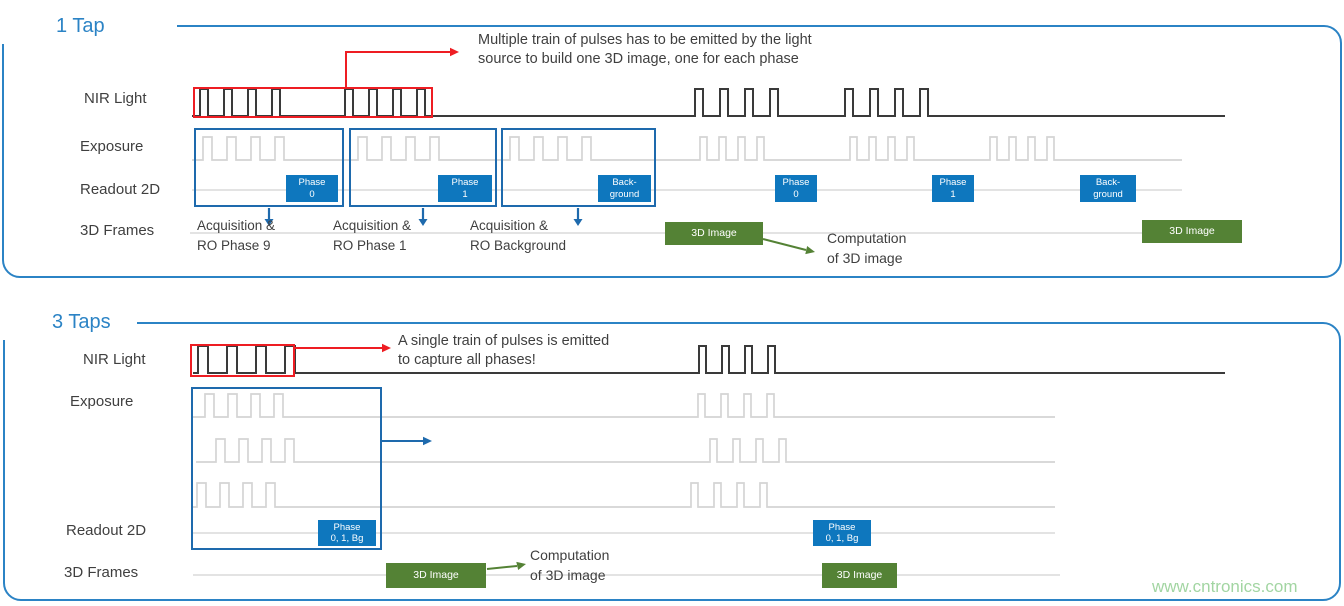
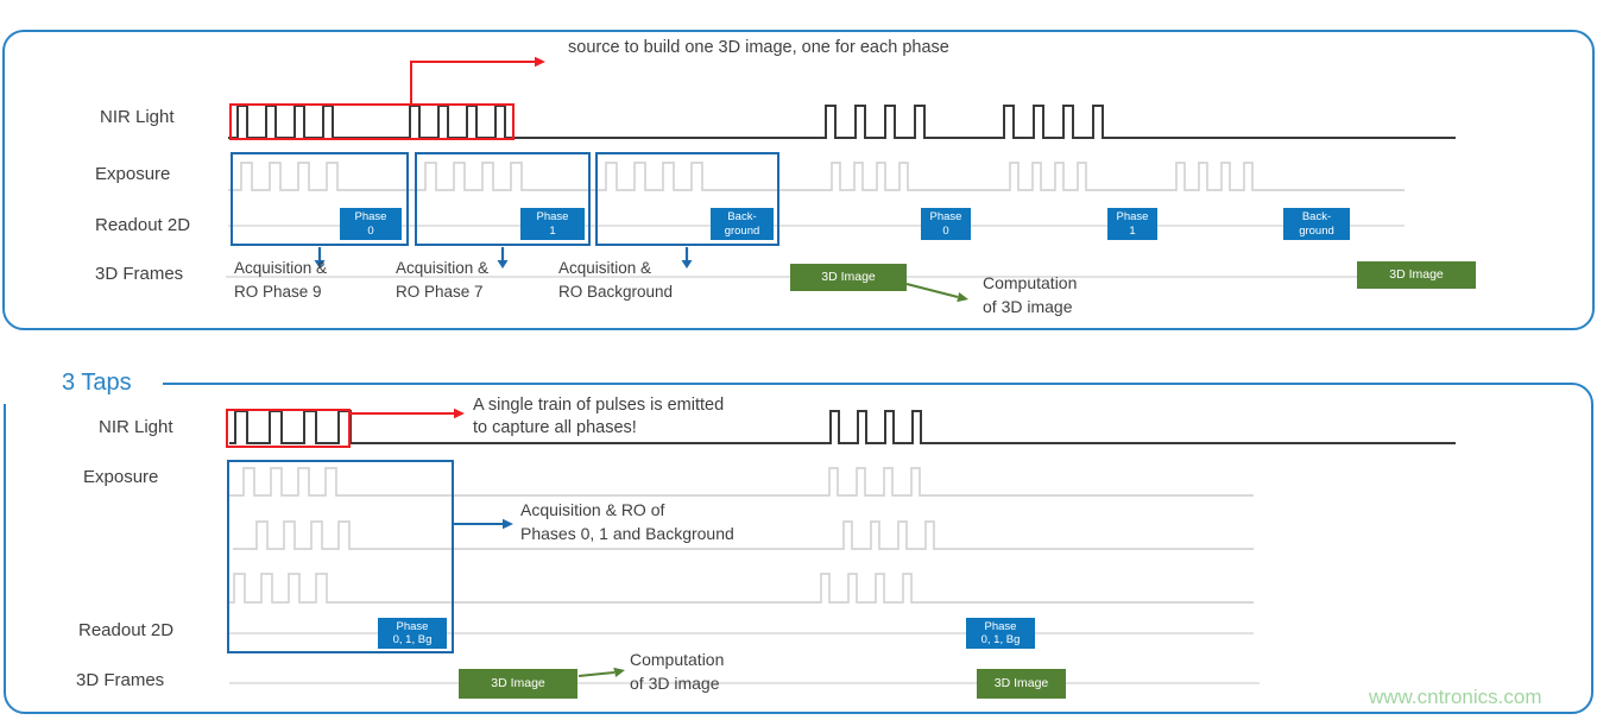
  www.cntronics.com
- 1 Tap
  NIR Light
  Exposure
  Readout 2D
  3D Frames
  Phase
  0
  Phase
  1
  Back-
  ground
  Phase
  0
  Phase
  1
  Back-
  ground
  3D Image
  3D Image
- Multiple train of pulses has to be emitted by the light
  source to build one 3D image, one for each phase
  Acquisition &
  RO Phase 9
  Acquisition &
- RO Phase 1
+ RO Phase 7
  Acquisition &
  RO Background
  Computation
  of 3D image
  3 Taps
  NIR Light
  Exposure
  Readout 2D
  3D Frames
  Phase
  0, 1, Bg
  Phase
  0, 1, Bg
  3D Image
  3D Image
  A single train of pulses is emitted
  to capture all phases!
+ Acquisition & RO of
+ Phases 0, 1 and Background
  Computation
  of 3D image
